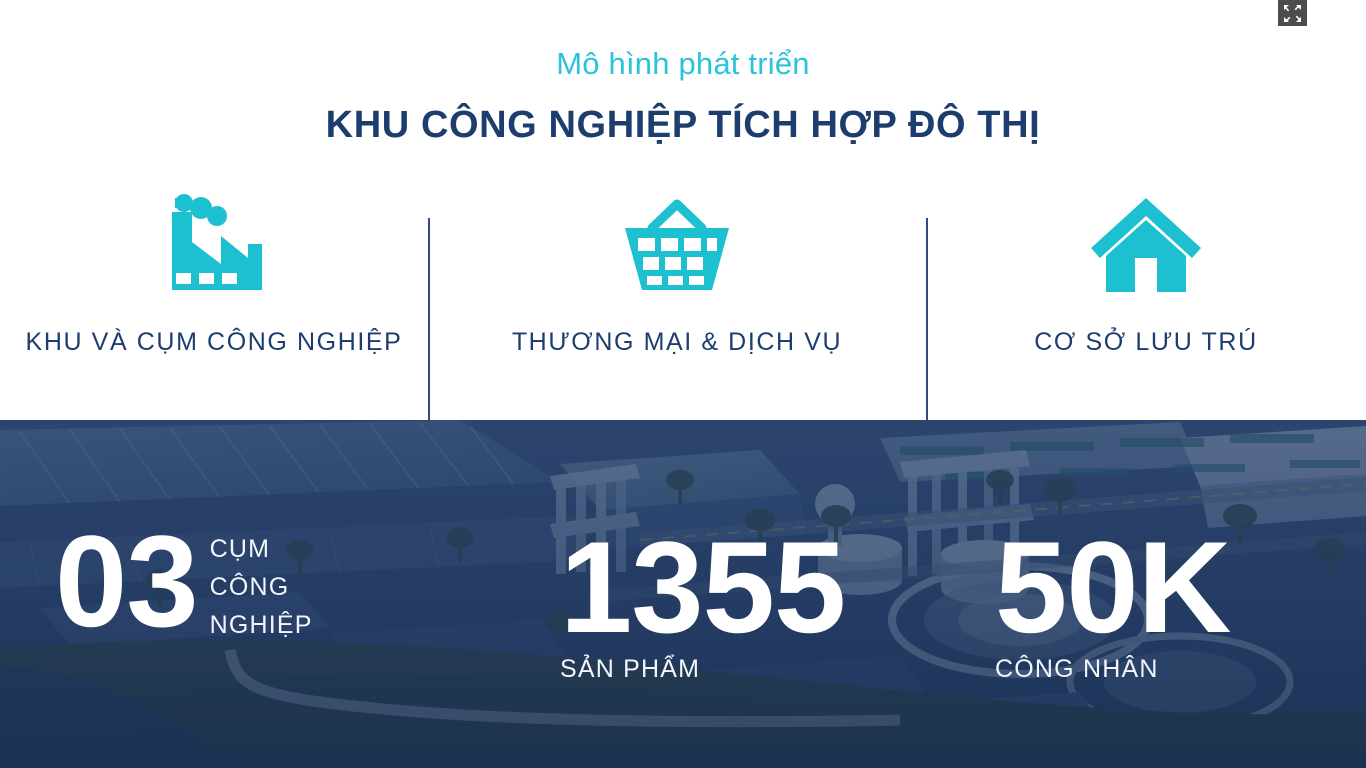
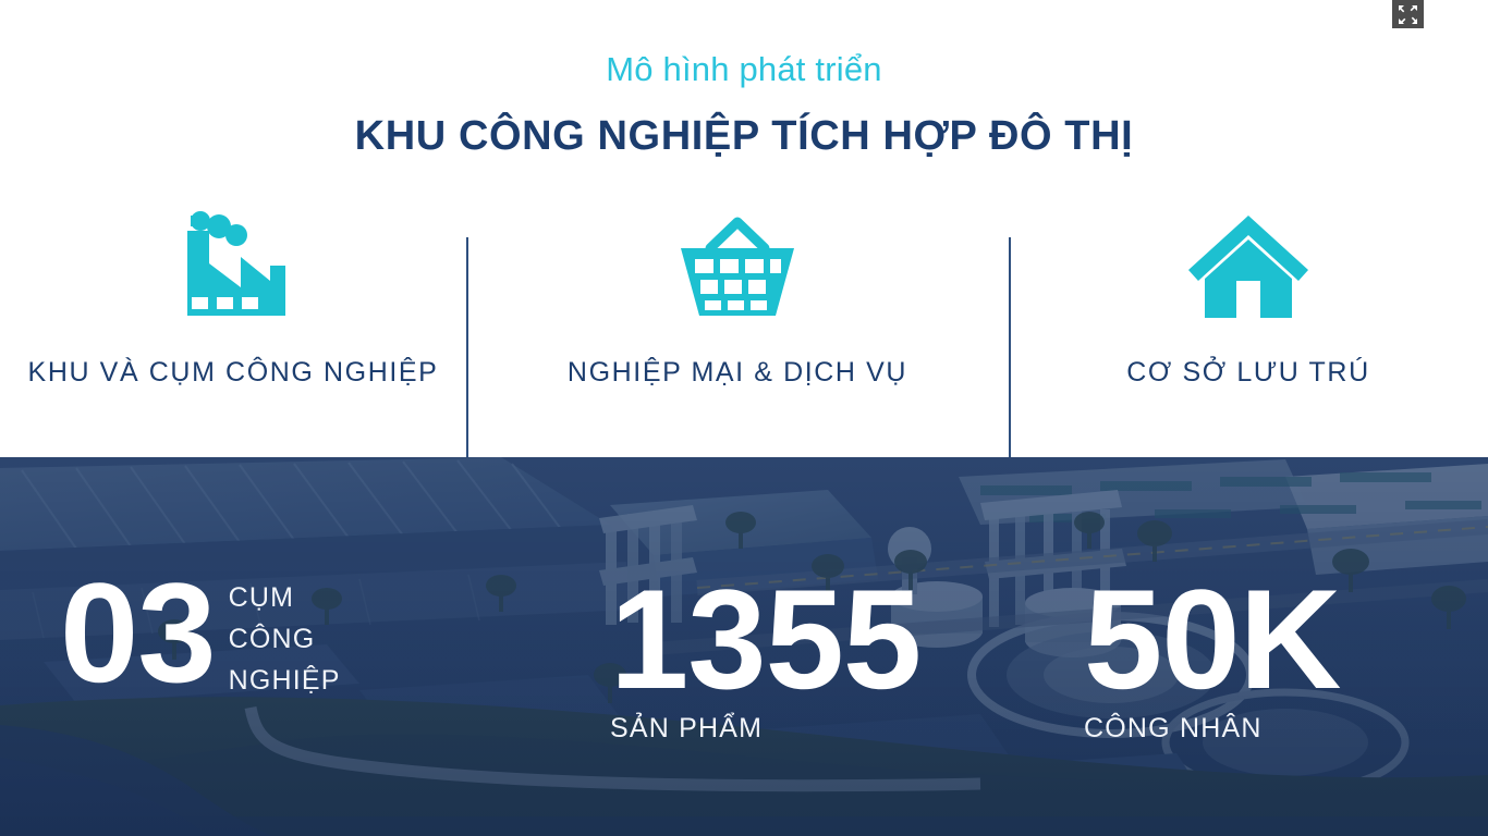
  Mô hình phát triển
  KHU CÔNG NGHIỆP TÍCH HỢP ĐÔ THỊ
  KHU VÀ CỤM CÔNG NGHIỆP
- THƯƠNG MẠI & DỊCH VỤ
+ NGHIỆP MẠI & DỊCH VỤ
  CƠ SỞ LƯU TRÚ
  03
  CỤM
  CÔNG
  NGHIỆP
  1355
  SẢN PHẨM
  50K
  CÔNG NHÂN
